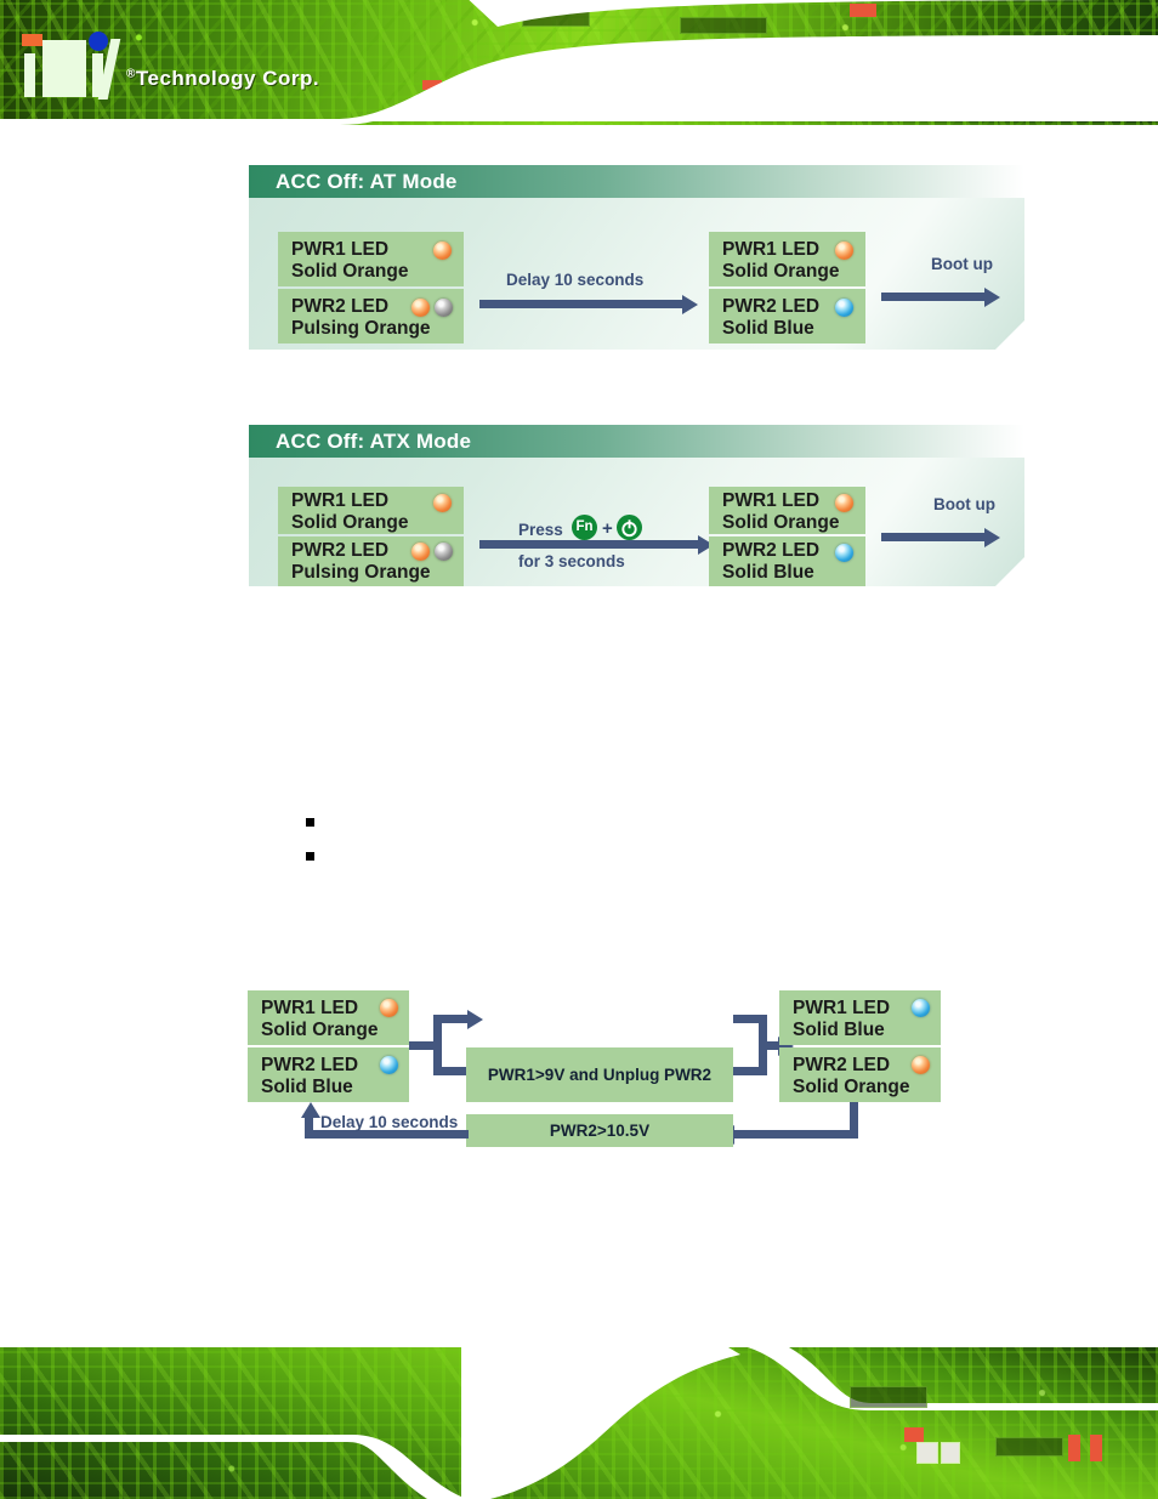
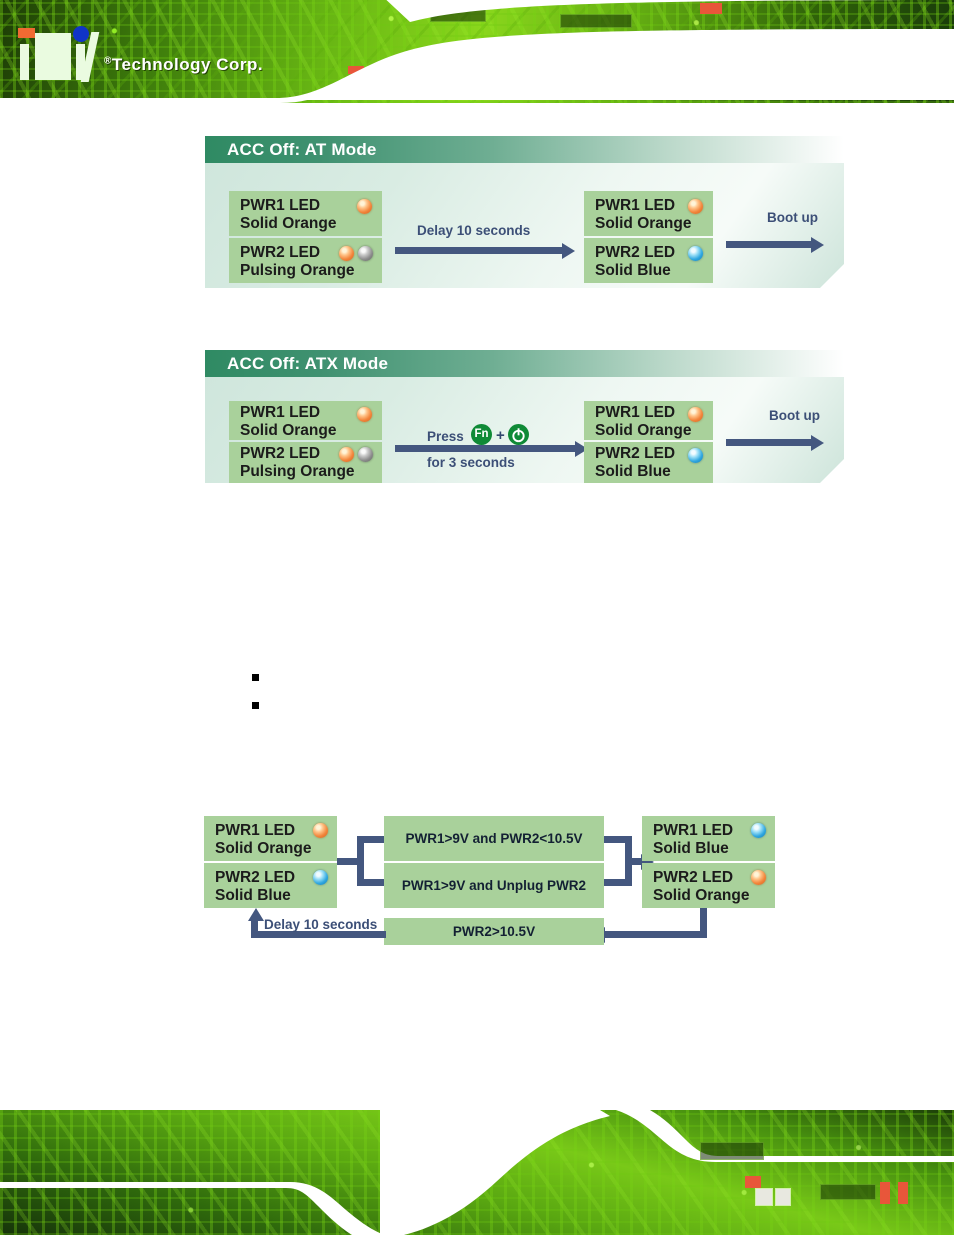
  ®Technology Corp.
  ACC Off: AT Mode
  PWR1 LED
  Solid Orange
  PWR2 LED
  Pulsing Orange
  Delay 10 seconds
  PWR1 LED
  Solid Orange
  PWR2 LED
  Solid Blue
  Boot up
  ACC Off: ATX Mode
  PWR1 LED
  Solid Orange
  PWR2 LED
  Pulsing Orange
  Press
  Fn
  +
  for 3 seconds
  PWR1 LED
  Solid Orange
  PWR2 LED
  Solid Blue
  Boot up
  PWR1 LED
  Solid Orange
  PWR2 LED
  Solid Blue
+ PWR1>9V and PWR2<10.5V
  PWR1>9V and Unplug PWR2
  PWR1 LED
  Solid Blue
  PWR2 LED
  Solid Orange
  PWR2>10.5V
  Delay 10 seconds
